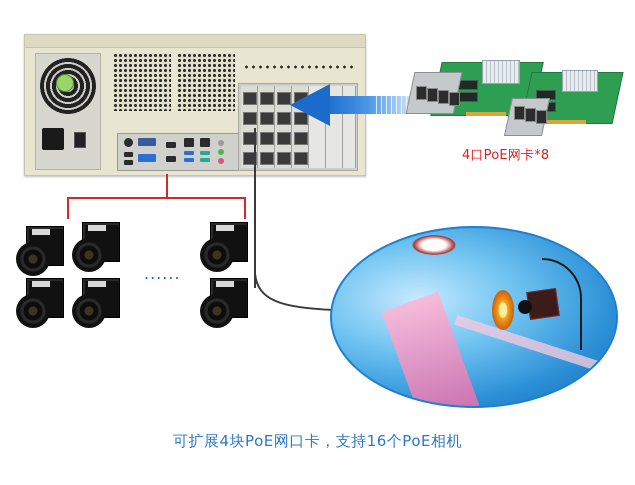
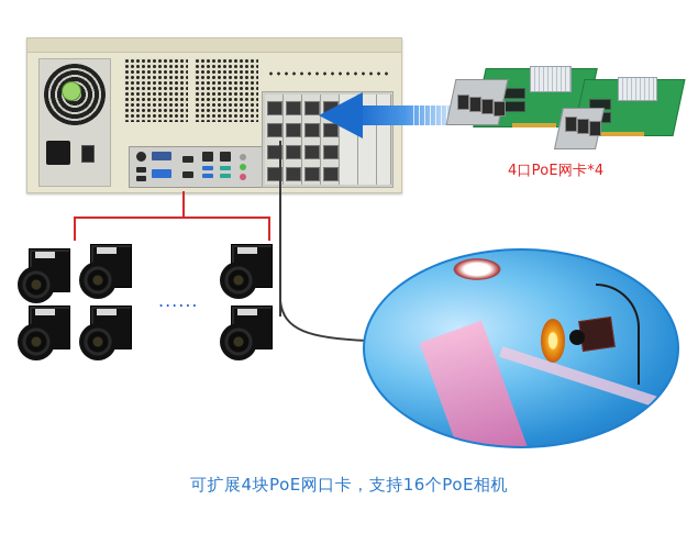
- 4口PoE网卡*8
+ 4口PoE网卡*4
  ......
  可扩展4块PoE网口卡，支持16个PoE相机
